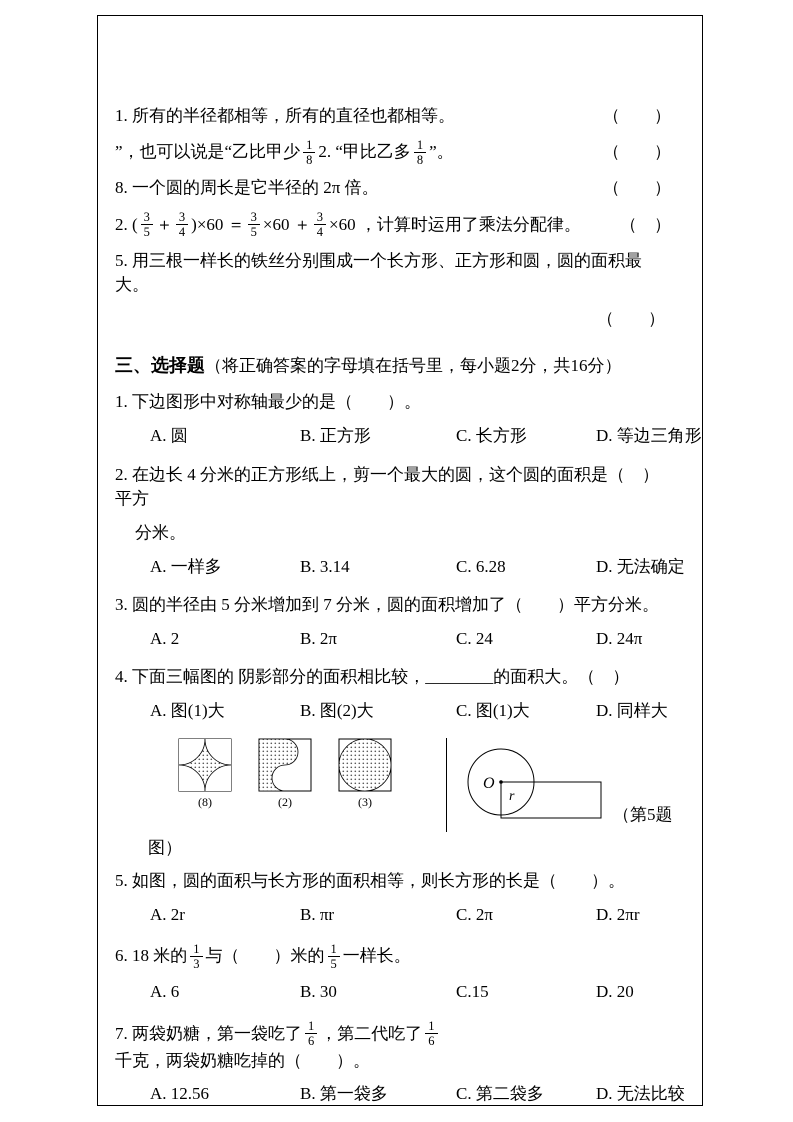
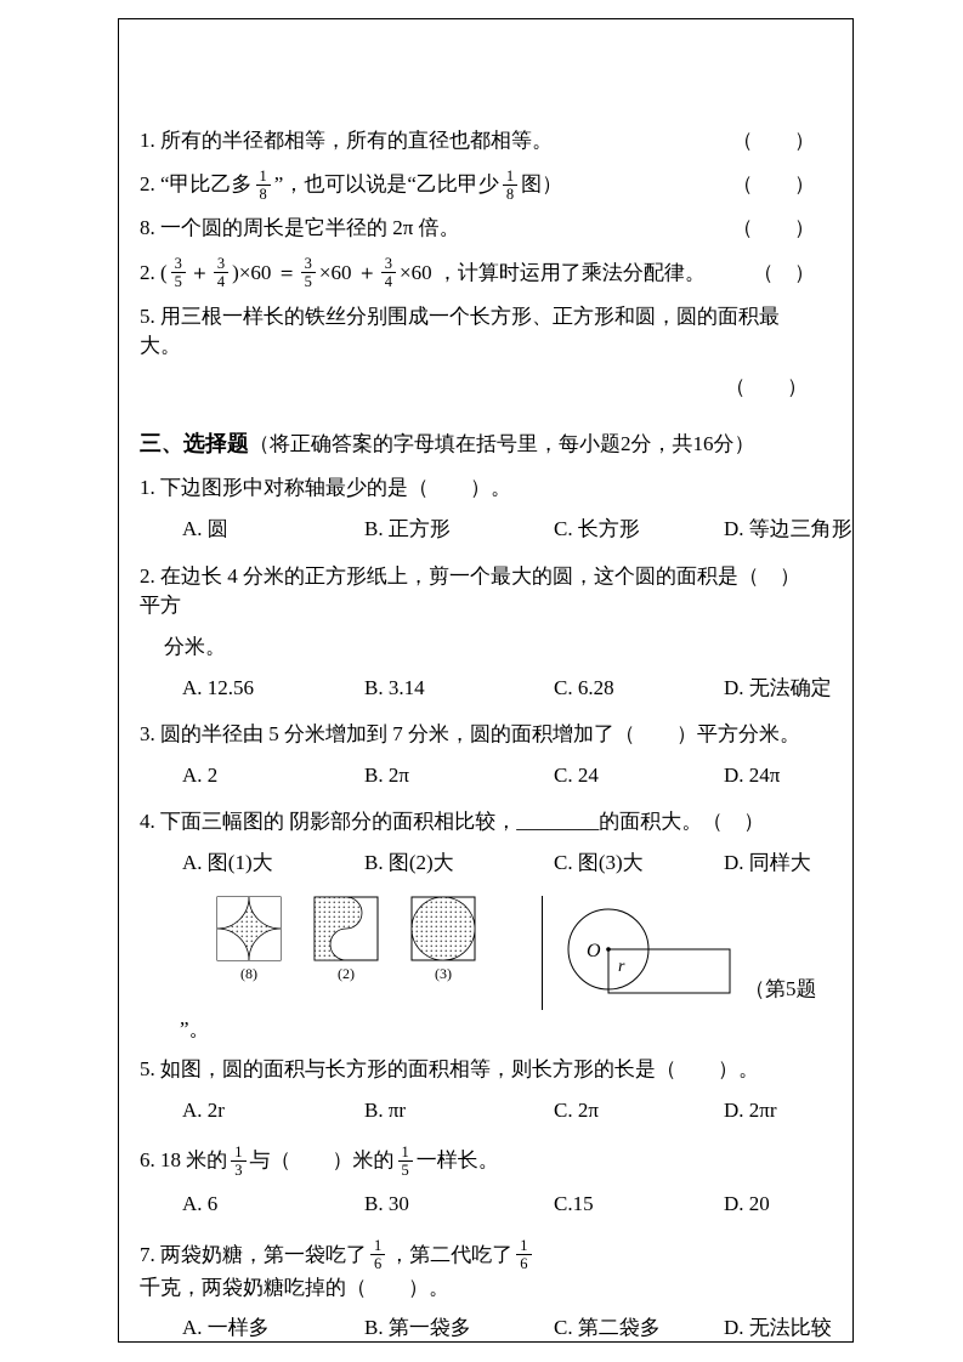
  1. 所有的半径都相等，所有的直径也都相等。
  （ ）
- ”，也可以说是“乙比甲少
+ 2. “甲比乙多
  1
  8
- 2. “甲比乙多
+ ”，也可以说是“乙比甲少
  1
  8
- ”。
+ 图）
  （ ）
  8. 一个圆的周长是它半径的 2π 倍。
  （ ）
  2. (
  3
  5
  ＋
  3
  4
  )×60 ＝
  3
  5
  ×60 ＋
  3
  4
  ×60 ，计算时运用了乘法分配律。
  （ ）
  5. 用三根一样长的铁丝分别围成一个长方形、正方形和圆，圆的面积最大。
  （ ）
  三、选择题（将正确答案的字母填在括号里，每小题2分，共16分）
  1. 下边图形中对称轴最少的是（ ）。
  A. 圆
  B. 正方形
  C. 长方形
  D. 等边三角形
  2. 在边长 4 分米的正方形纸上，剪一个最大的圆，这个圆的面积是（ ）平方
  分米。
- A. 一样多
+ A. 12.56
  B. 3.14
  C. 6.28
  D. 无法确定
  3. 圆的半径由 5 分米增加到 7 分米，圆的面积增加了（ ）平方分米。
  A. 2
  B. 2π
  C. 24
  D. 24π
  4. 下面三幅图的 阴影部分的面积相比较，________的面积大。（ ）
  A. 图(1)大
  B. 图(2)大
- C. 图(1)大
+ C. 图(3)大
  D. 同样大
  (8)
  (2)
  (3)
  O
  r
  （第5题
- 图）
+ ”。
  5. 如图，圆的面积与长方形的面积相等，则长方形的长是（ ）。
  A. 2r
  B. πr
  C. 2π
  D. 2πr
  6. 18 米的
  1
  3
  与（ ）米的
  1
  5
  一样长。
  A. 6
  B. 30
  C.15
  D. 20
  7. 两袋奶糖，第一袋吃了
  1
  6
  ，第二代吃了
  1
  6
  千克，两袋奶糖吃掉的（ ）。
- A. 12.56
+ A. 一样多
  B. 第一袋多
  C. 第二袋多
  D. 无法比较
